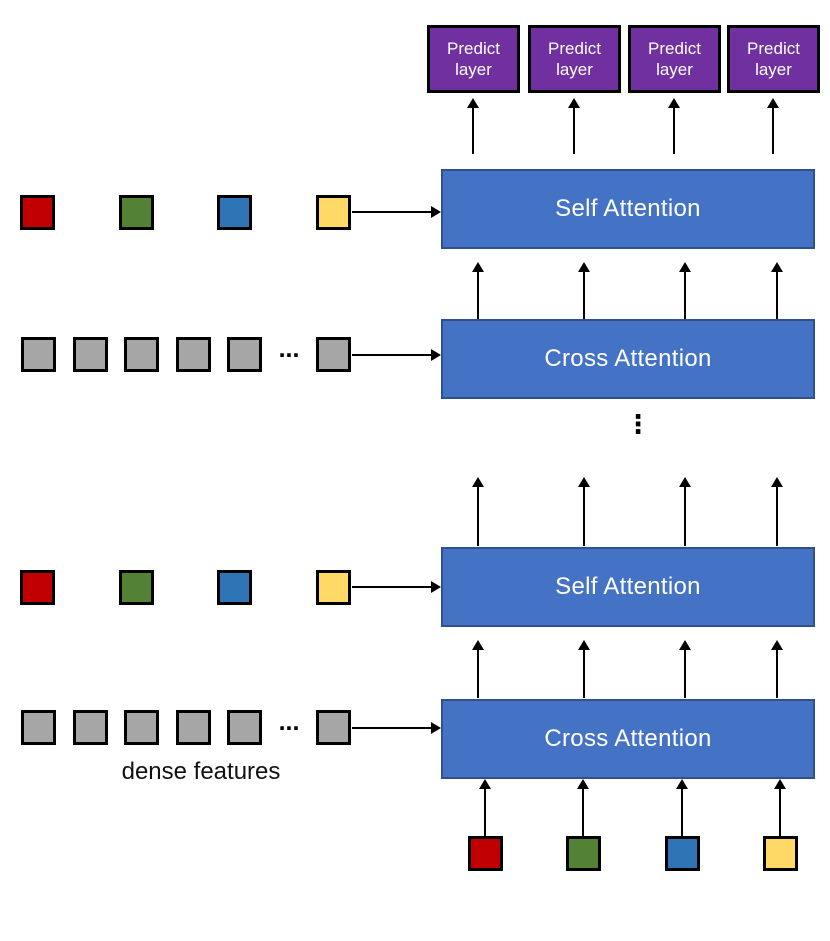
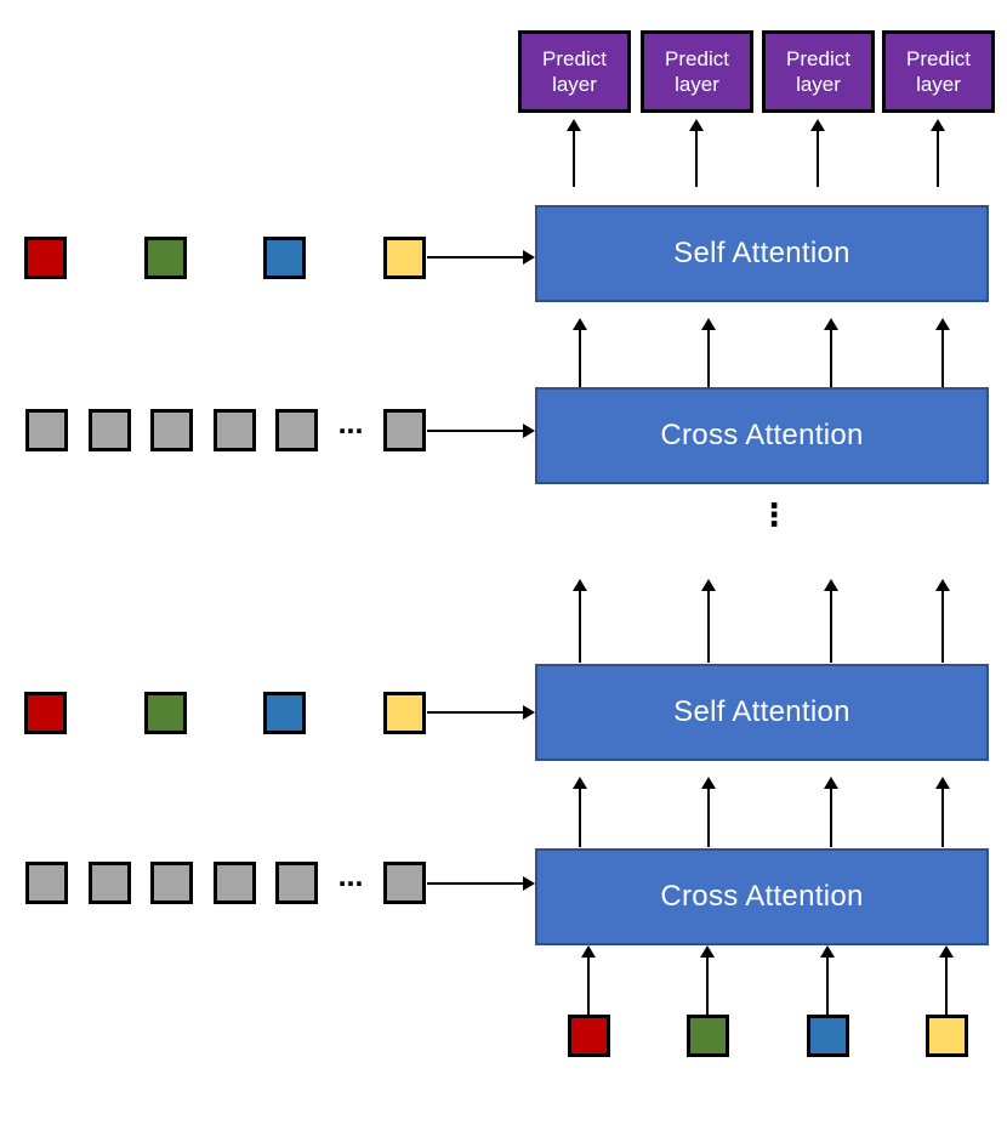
  Predict layer
  Predict layer
  Predict layer
  Predict layer
  Self Attention
  Cross Attention
  ⋮
  Self Attention
  Cross Attention
  ...
  ...
- dense features
